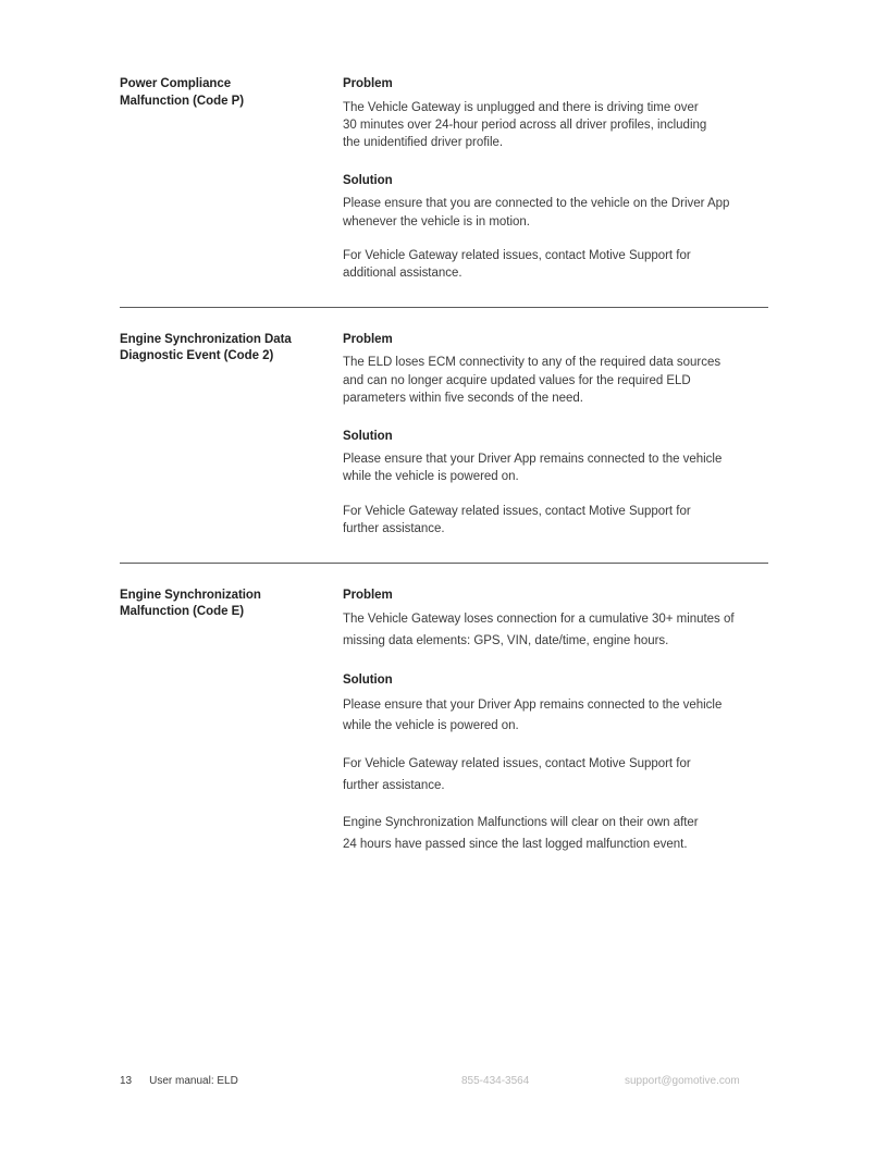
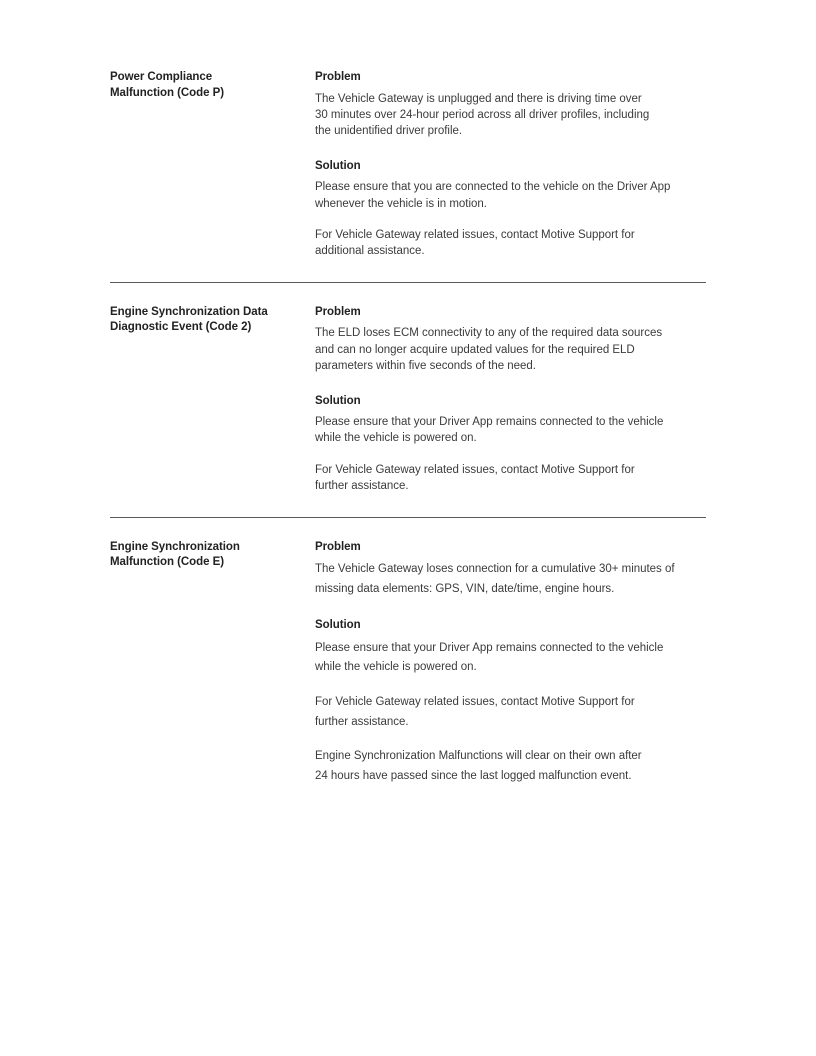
  Power Compliance
  Malfunction (Code P)
  Problem
  The Vehicle Gateway is unplugged and there is driving time over
  30 minutes over 24-hour period across all driver profiles, including
  the unidentified driver profile.
  Solution
  Please ensure that you are connected to the vehicle on the Driver App
  whenever the vehicle is in motion.
  For Vehicle Gateway related issues, contact Motive Support for
  additional assistance.
  Engine Synchronization Data
  Diagnostic Event (Code 2)
  Problem
  The ELD loses ECM connectivity to any of the required data sources
  and can no longer acquire updated values for the required ELD
  parameters within five seconds of the need.
  Solution
  Please ensure that your Driver App remains connected to the vehicle
  while the vehicle is powered on.
  For Vehicle Gateway related issues, contact Motive Support for
  further assistance.
  Engine Synchronization
  Malfunction (Code E)
  Problem
  The Vehicle Gateway loses connection for a cumulative 30+ minutes of
  missing data elements: GPS, VIN, date/time, engine hours.
  Solution
  Please ensure that your Driver App remains connected to the vehicle
  while the vehicle is powered on.
  For Vehicle Gateway related issues, contact Motive Support for
  further assistance.
  Engine Synchronization Malfunctions will clear on their own after
  24 hours have passed since the last logged malfunction event.
- 13
- User manual: ELD
- 855-434-3564
- support@gomotive.com
